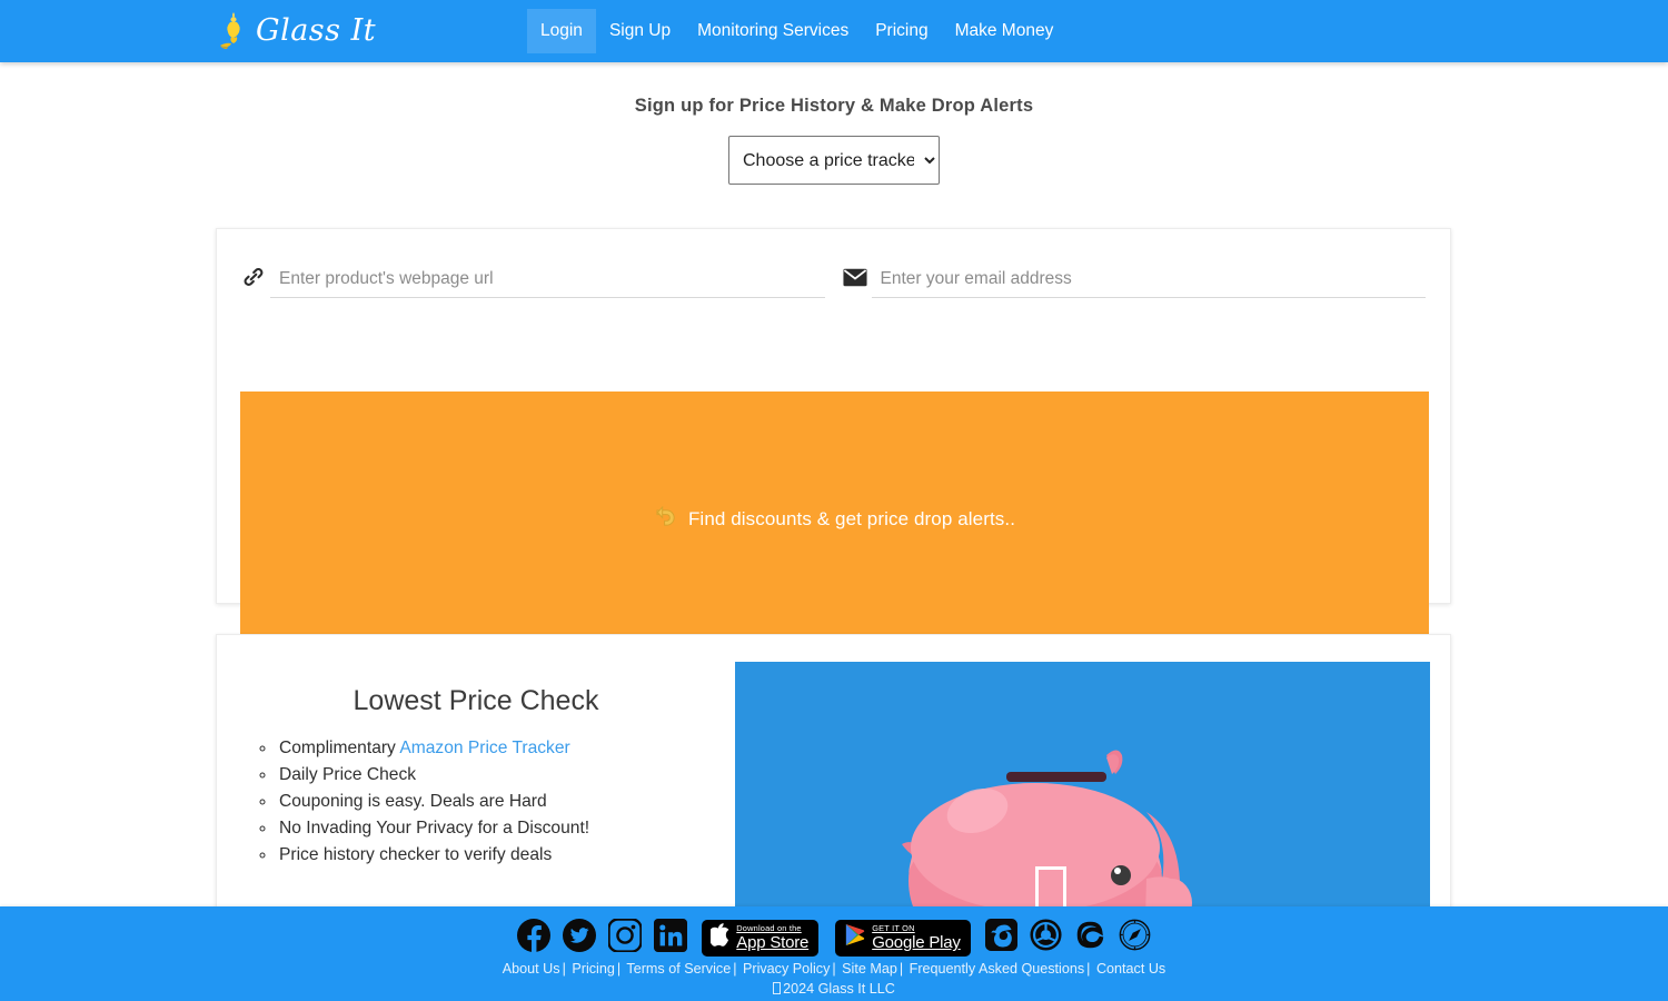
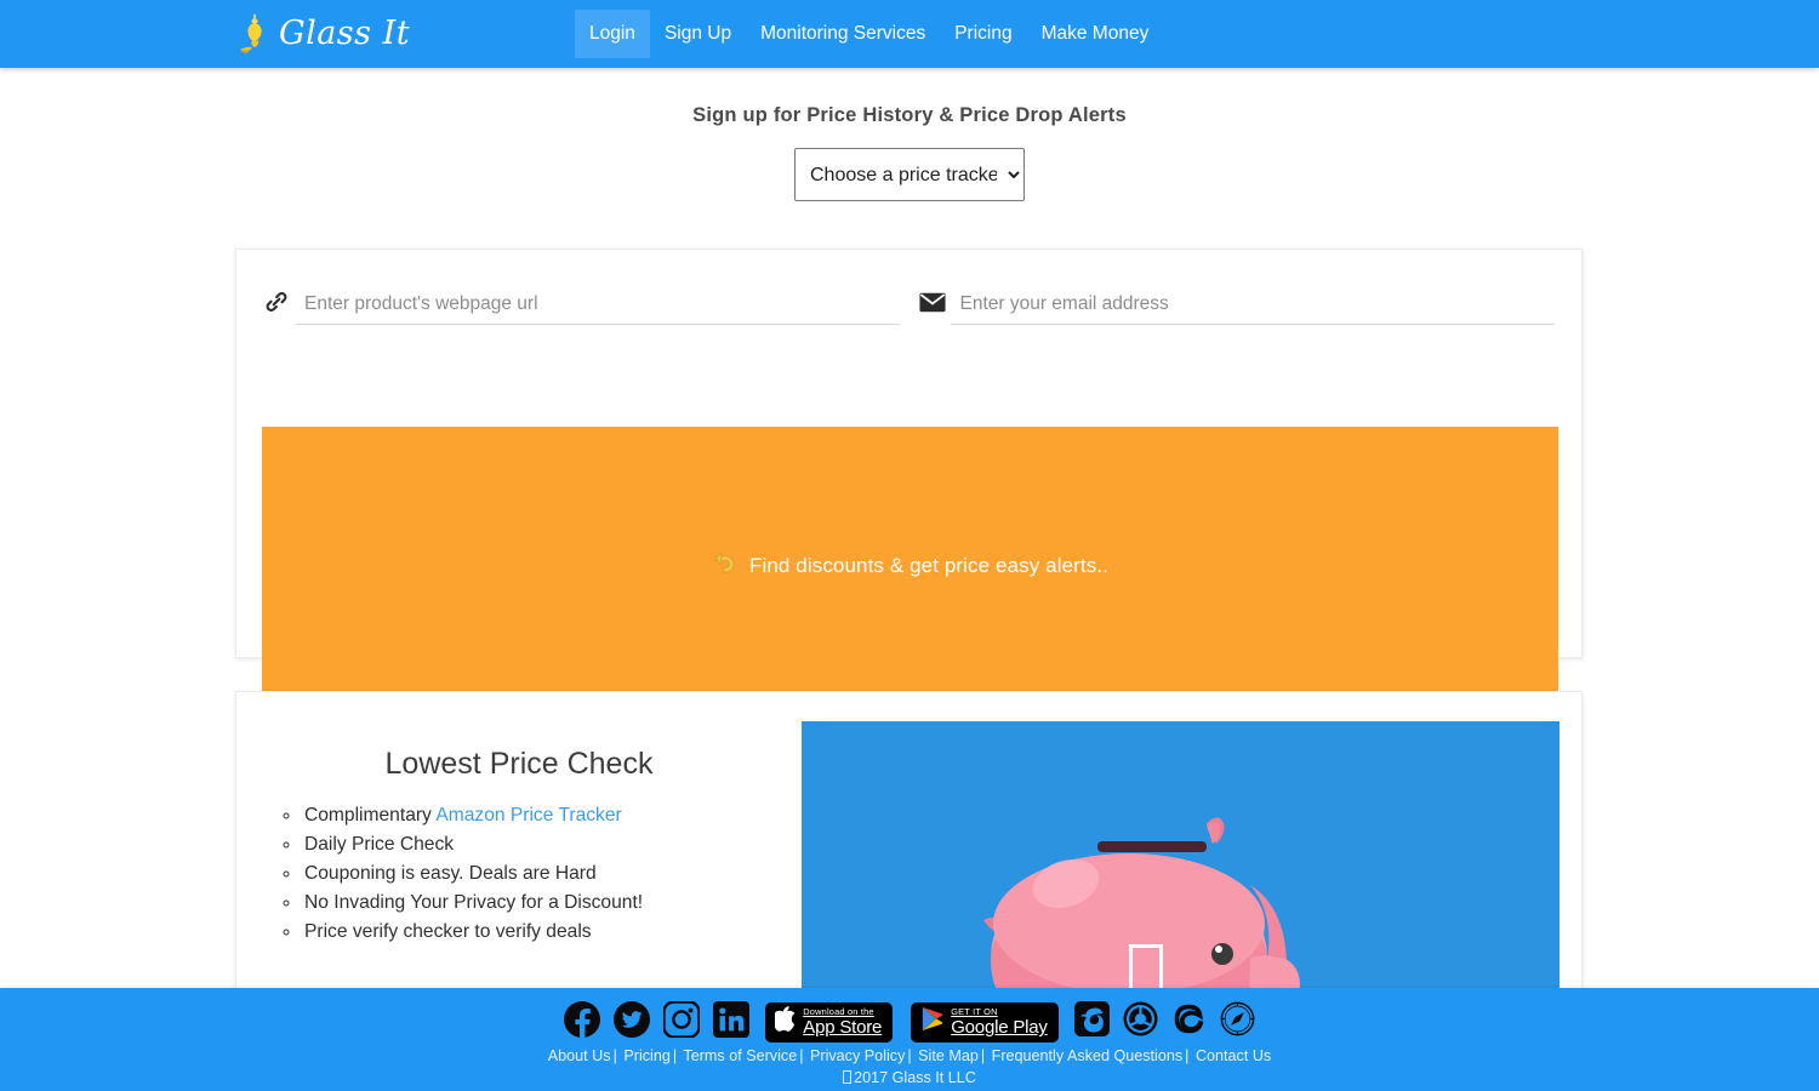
  Glass It
  Login
  Sign Up
  Monitoring Services
  Pricing
  Make Money
- Sign up for Price History & Make Drop Alerts
+ Sign up for Price History & Price Drop Alerts
  Choose a price tracke
  Enter product's webpage url
  Enter your email address
- Find discounts & get price drop alerts..
+ Find discounts & get price easy alerts..
  Lowest Price Check
  Complimentary Amazon Price Tracker
  Daily Price Check
  Couponing is easy. Deals are Hard
  No Invading Your Privacy for a Discount!
- Price history checker to verify deals
+ Price verify checker to verify deals
  Download on the
  App Store
  GET IT ON
  Google Play
  About Us | Pricing | Terms of Service | Privacy Policy | Site Map | Frequently Asked Questions | Contact Us
- 2024 Glass It LLC
+ 2017 Glass It LLC
